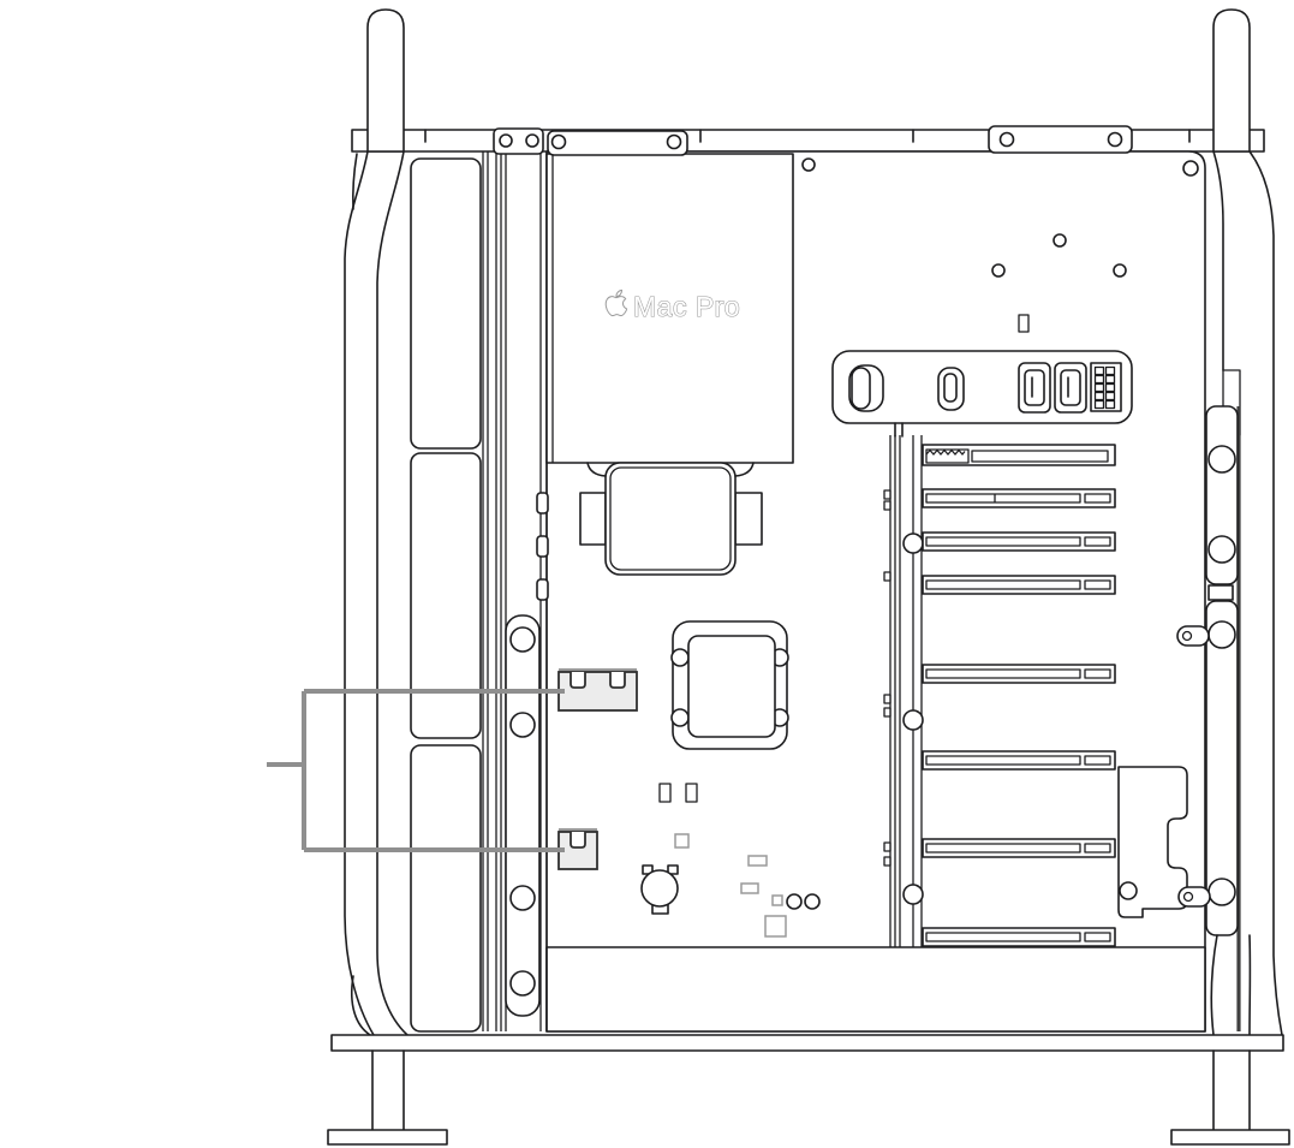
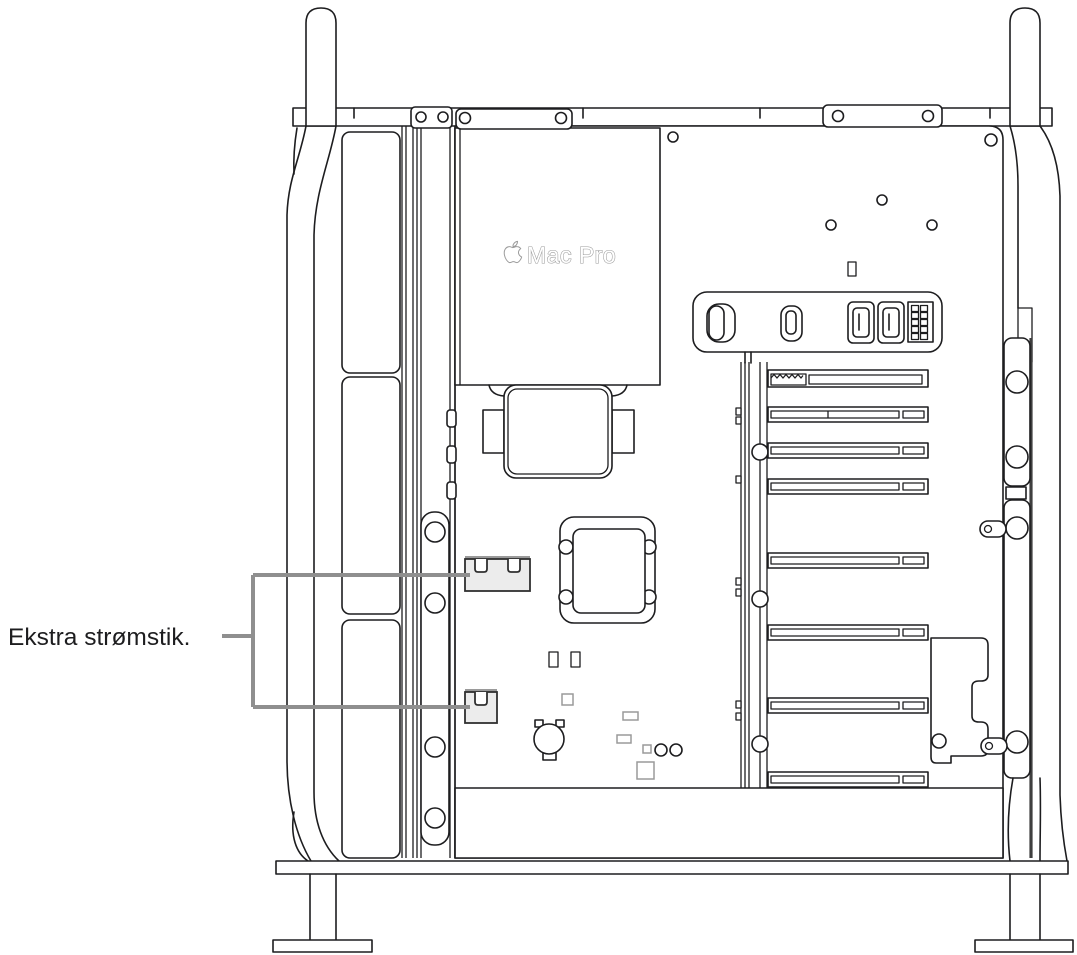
  Mac Pro
+ Ekstra strømstik.
